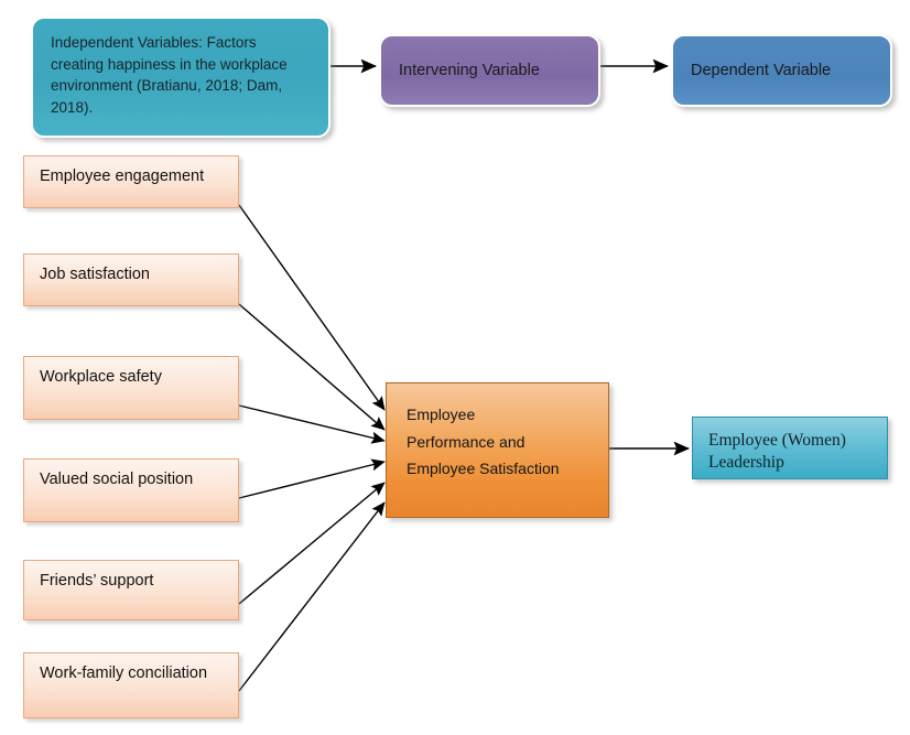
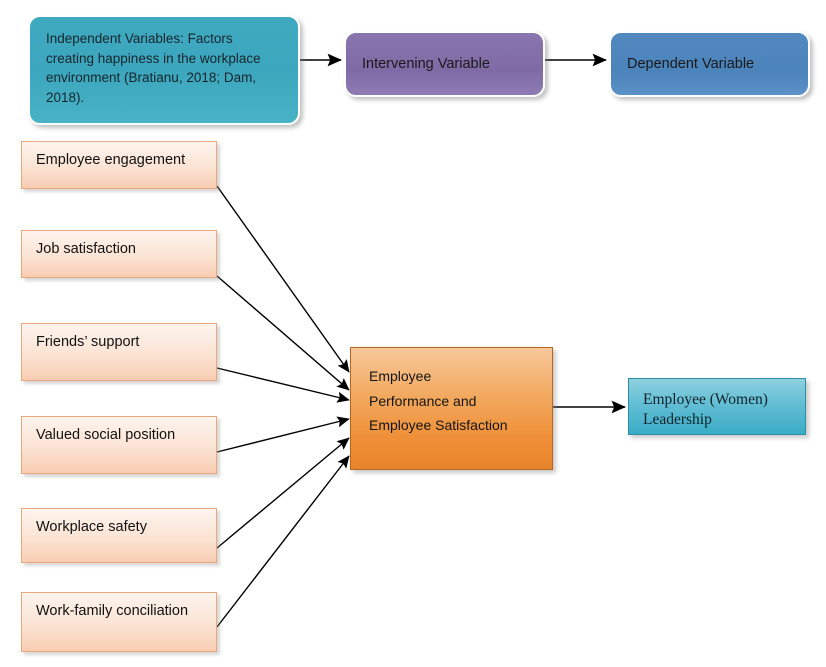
  Independent Variables: Factors creating happiness in the workplace environment (Bratianu, 2018; Dam, 2018).
  Intervening Variable
  Dependent Variable
  Employee engagement
  Job satisfaction
- Workplace safety
+ Friends’ support
  Valued social position
- Friends’ support
+ Workplace safety
  Work-family conciliation
  Employee
  Performance and
  Employee Satisfaction
  Employee (Women)
  Leadership
